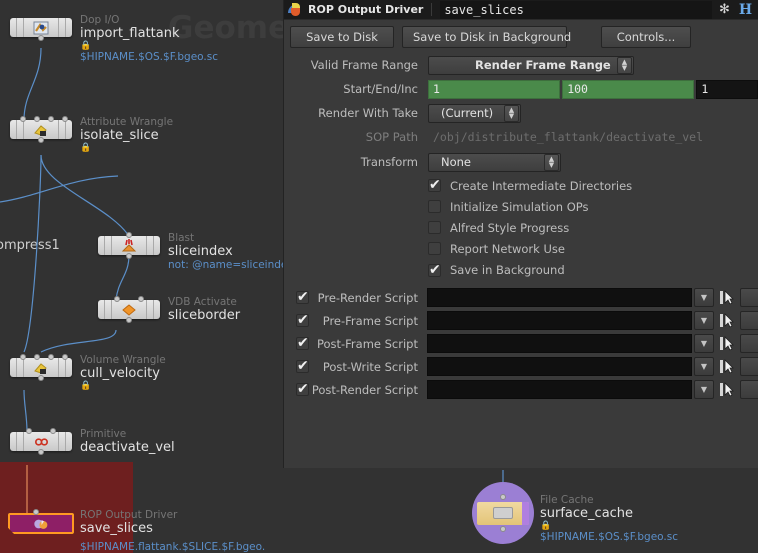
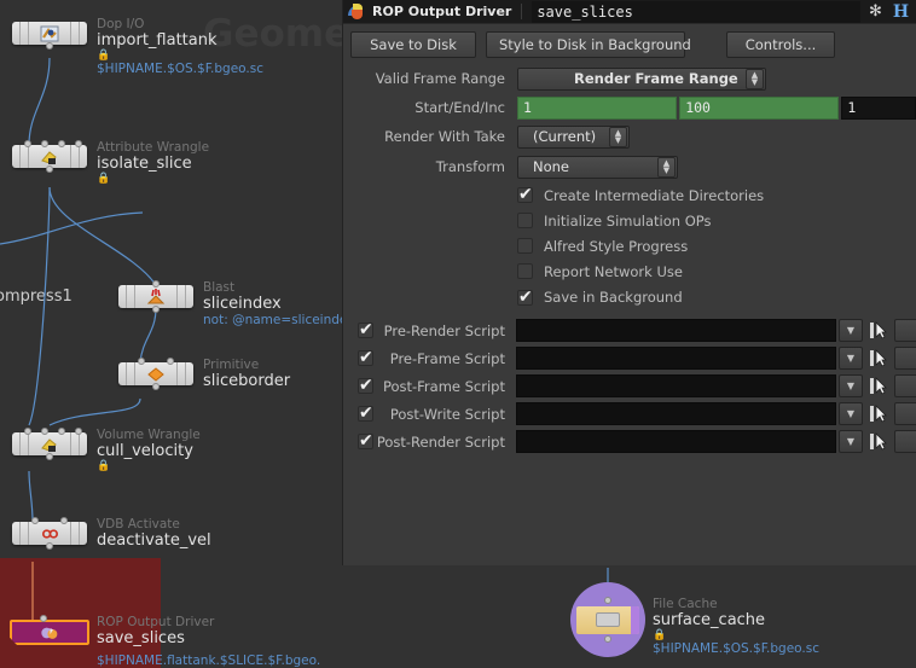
  mpress1
  Dop I/O
  import_flattank
  🔒
  $HIPNAME.$OS.$F.bgeo.sc
  Attribute Wrangle
  isolate_slice
  🔒
  Blast
  sliceindex
  not: @name=sliceind
- VDB Activate
+ Primitive
  sliceborder
  Volume Wrangle
  cull_velocity
  🔒
- Primitive
+ VDB Activate
  deactivate_vel
  ROP Output Driver
  save_slices
  $HIPNAME.flattank.$SLICE.$F.bgeo.
  File Cache
  surface_cache
  🔒
  $HIPNAME.$OS.$F.bgeo.sc
  ROP Output Driver
  save_slices
  ✻
  H
  Save to Disk
- Save to Disk in Background
+ Style to Disk in Background
  Controls...
  Valid Frame Range
  Render Frame Range
  ▲
  ▼
  Start/End/Inc
  1
  100
  1
  Render With Take
  (Current)
  ▲
  ▼
- SOP Path
- /obj/distribute_flattank/deactivate_vel
  Transform
  None
  ▲
  ▼
  Create Intermediate Directories
  Initialize Simulation OPs
  Alfred Style Progress
  Report Network Use
  Save in Background
  Pre-Render Script
  ▼
  Pre-Frame Script
  ▼
  Post-Frame Script
  ▼
  Post-Write Script
  ▼
  Post-Render Script
  ▼
